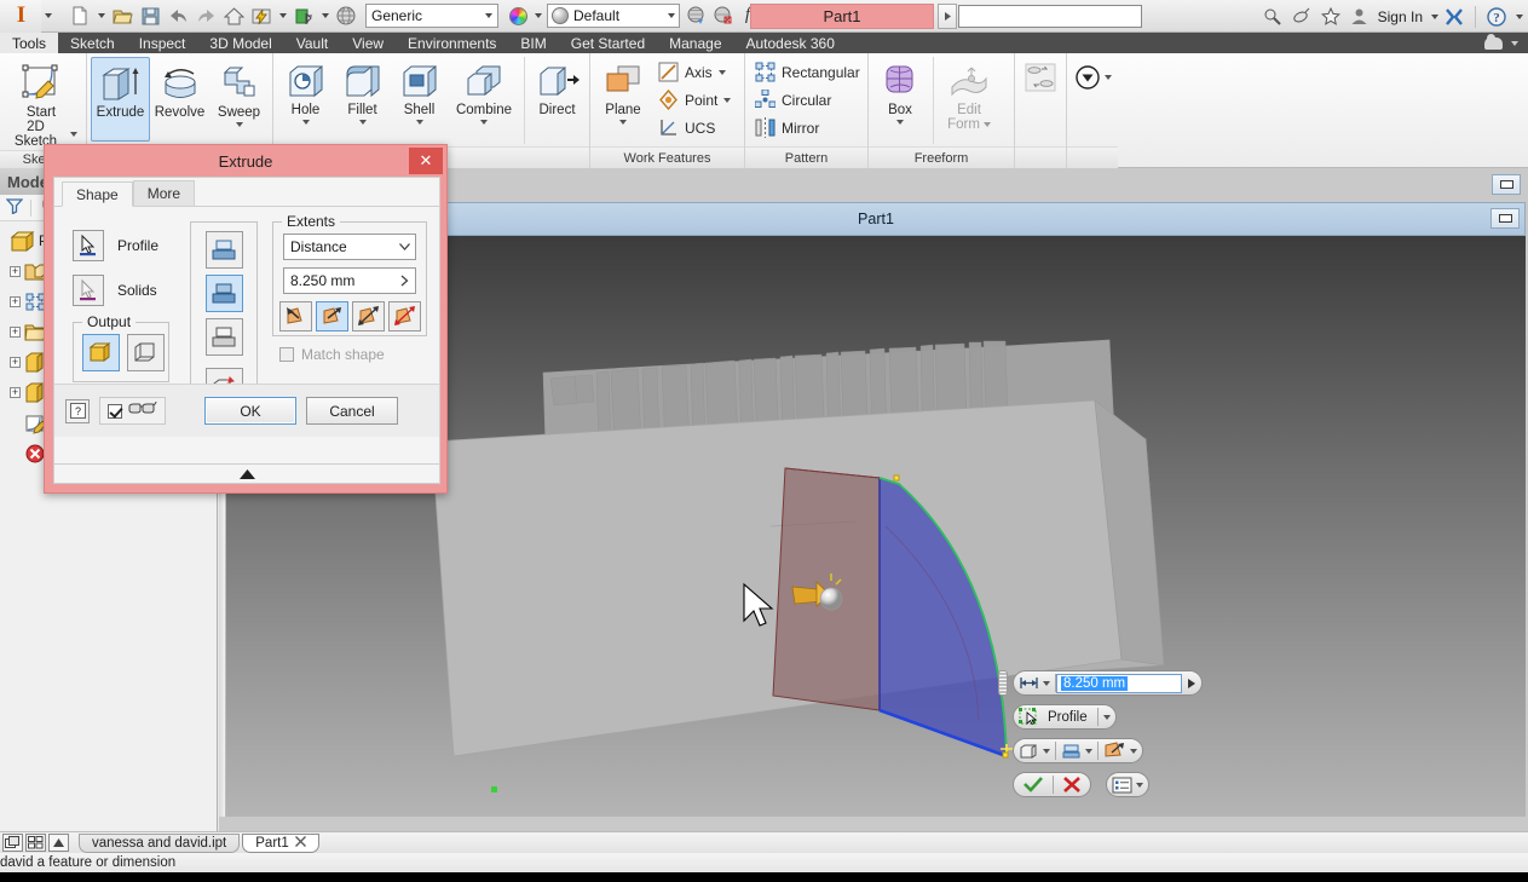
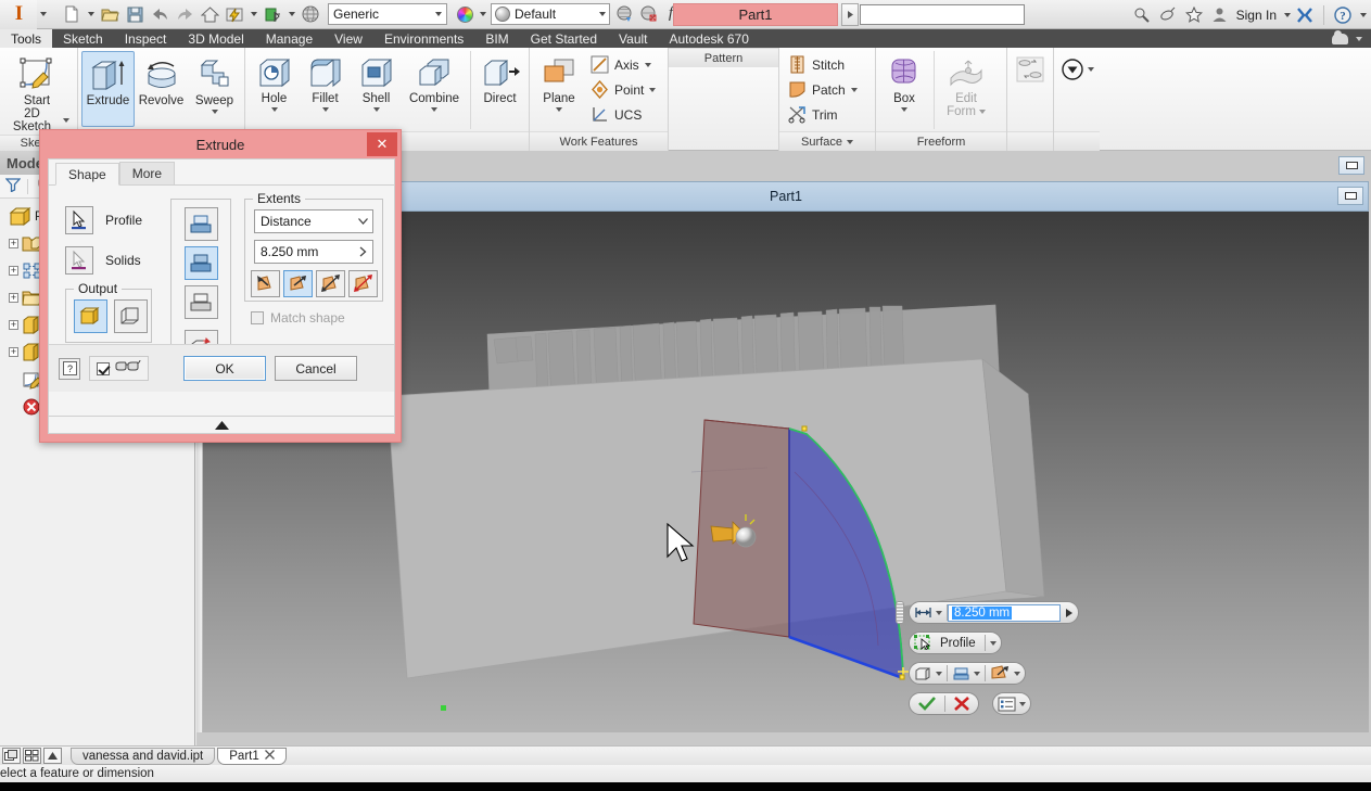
  I
  Generic
  Default
  Part1
  Sign In
  ?
  Tools
  Sketch
  Inspect
  3D Model
- Vault
+ Manage
  View
  Environments
  BIM
  Get Started
- Manage
+ Vault
- Autodesk 360
+ Autodesk 670
  Start
  2D Sketch
  Extrude
  Revolve
  Sweep
  Hole
  Fillet
  Shell
  Combine
  Direct
  Plane
  Axis
  Point
  UCS
  Work Features
- Rectangular
- Circular
- Mirror
  Pattern
+ Stitch
+ Patch
+ Trim
+ Surface
  Box
  Edit
  Form
  Freeform
  +
  +
  +
  +
  +
  Part1
  8.250 mm
  Profile
  Extrude
  ✕
  Shape
  More
  Profile
  Solids
  Output
  Extents
  Distance
  8.250 mm
  Match shape
  ?
  OK
  Cancel
  vanessa and david.ipt
  Part1
- david a feature or dimension
+ elect a feature or dimension
